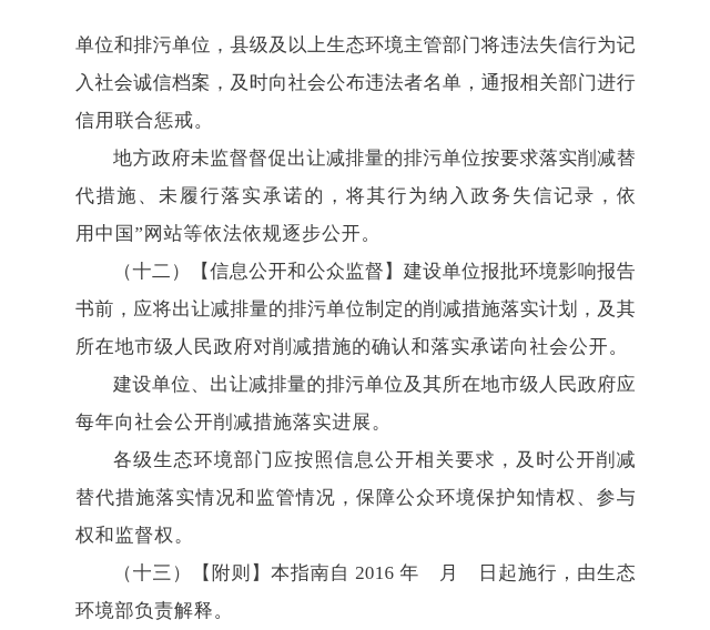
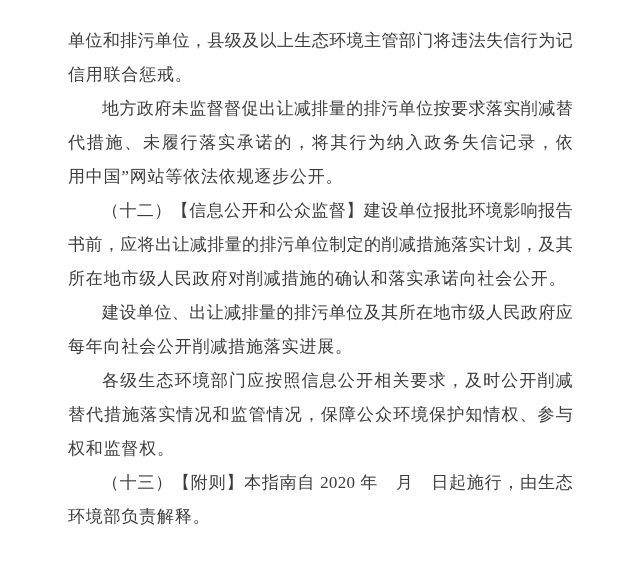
  单位和排污单位，县级及以上生态环境主管部门将违法失信行为记
- 入社会诚信档案，及时向社会公布违法者名单，通报相关部门进行
  信用联合惩戒。
  地方政府未监督督促出让减排量的排污单位按要求落实削减替
  代措施、未履行落实承诺的，将其行为纳入政务失信记录，依
  用中国”网站等依法依规逐步公开。
  （十二）【信息公开和公众监督】建设单位报批环境影响报告
  书前，应将出让减排量的排污单位制定的削减措施落实计划，及其
  所在地市级人民政府对削减措施的确认和落实承诺向社会公开。
  建设单位、出让减排量的排污单位及其所在地市级人民政府应
  每年向社会公开削减措施落实进展。
  各级生态环境部门应按照信息公开相关要求，及时公开削减
  替代措施落实情况和监管情况，保障公众环境保护知情权、参与
  权和监督权。
- （十三）【附则】本指南自 2016 年 月 日起施行，由生态
+ （十三）【附则】本指南自 2020 年 月 日起施行，由生态
  环境部负责解释。
